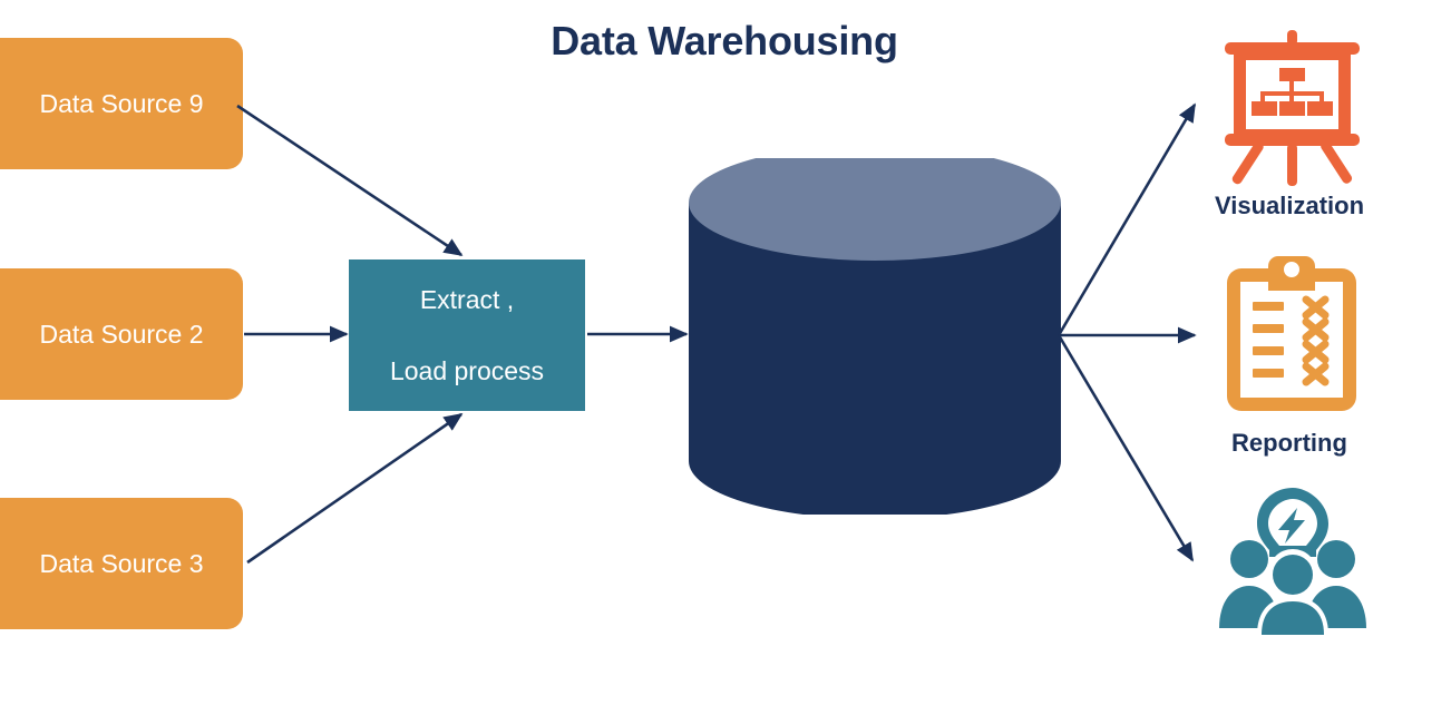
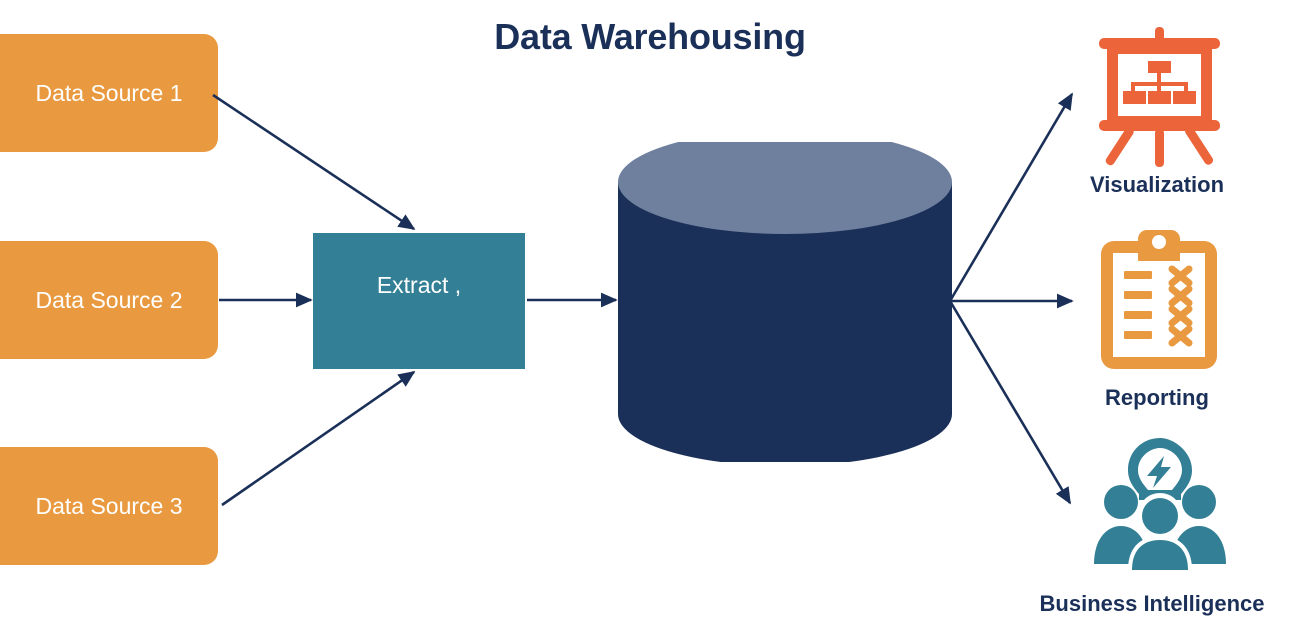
  Data Warehousing
- Data Source 9
+ Data Source 1
  Data Source 2
  Data Source 3
  Extract ,
- Load process
  Visualization
  Reporting
+ Business Intelligence
